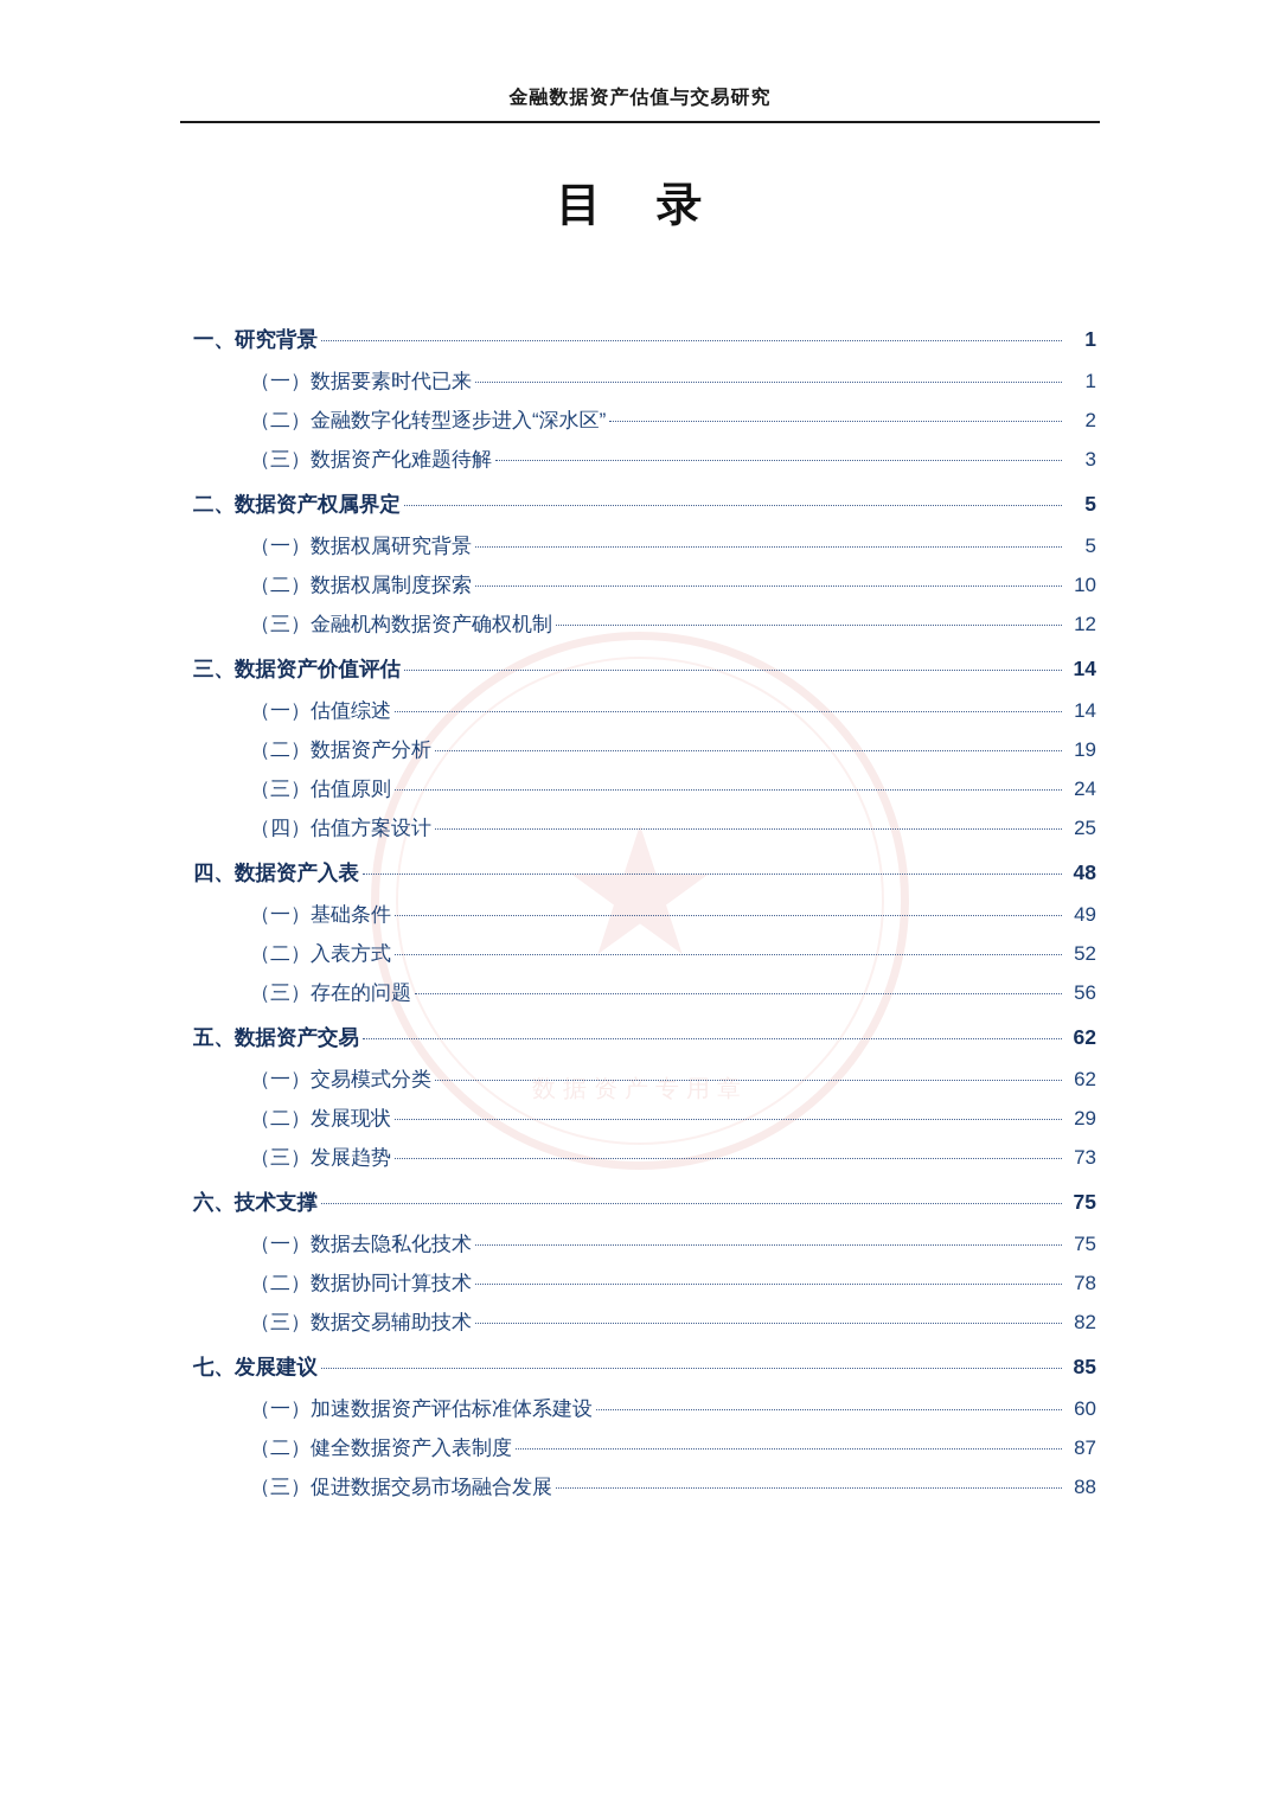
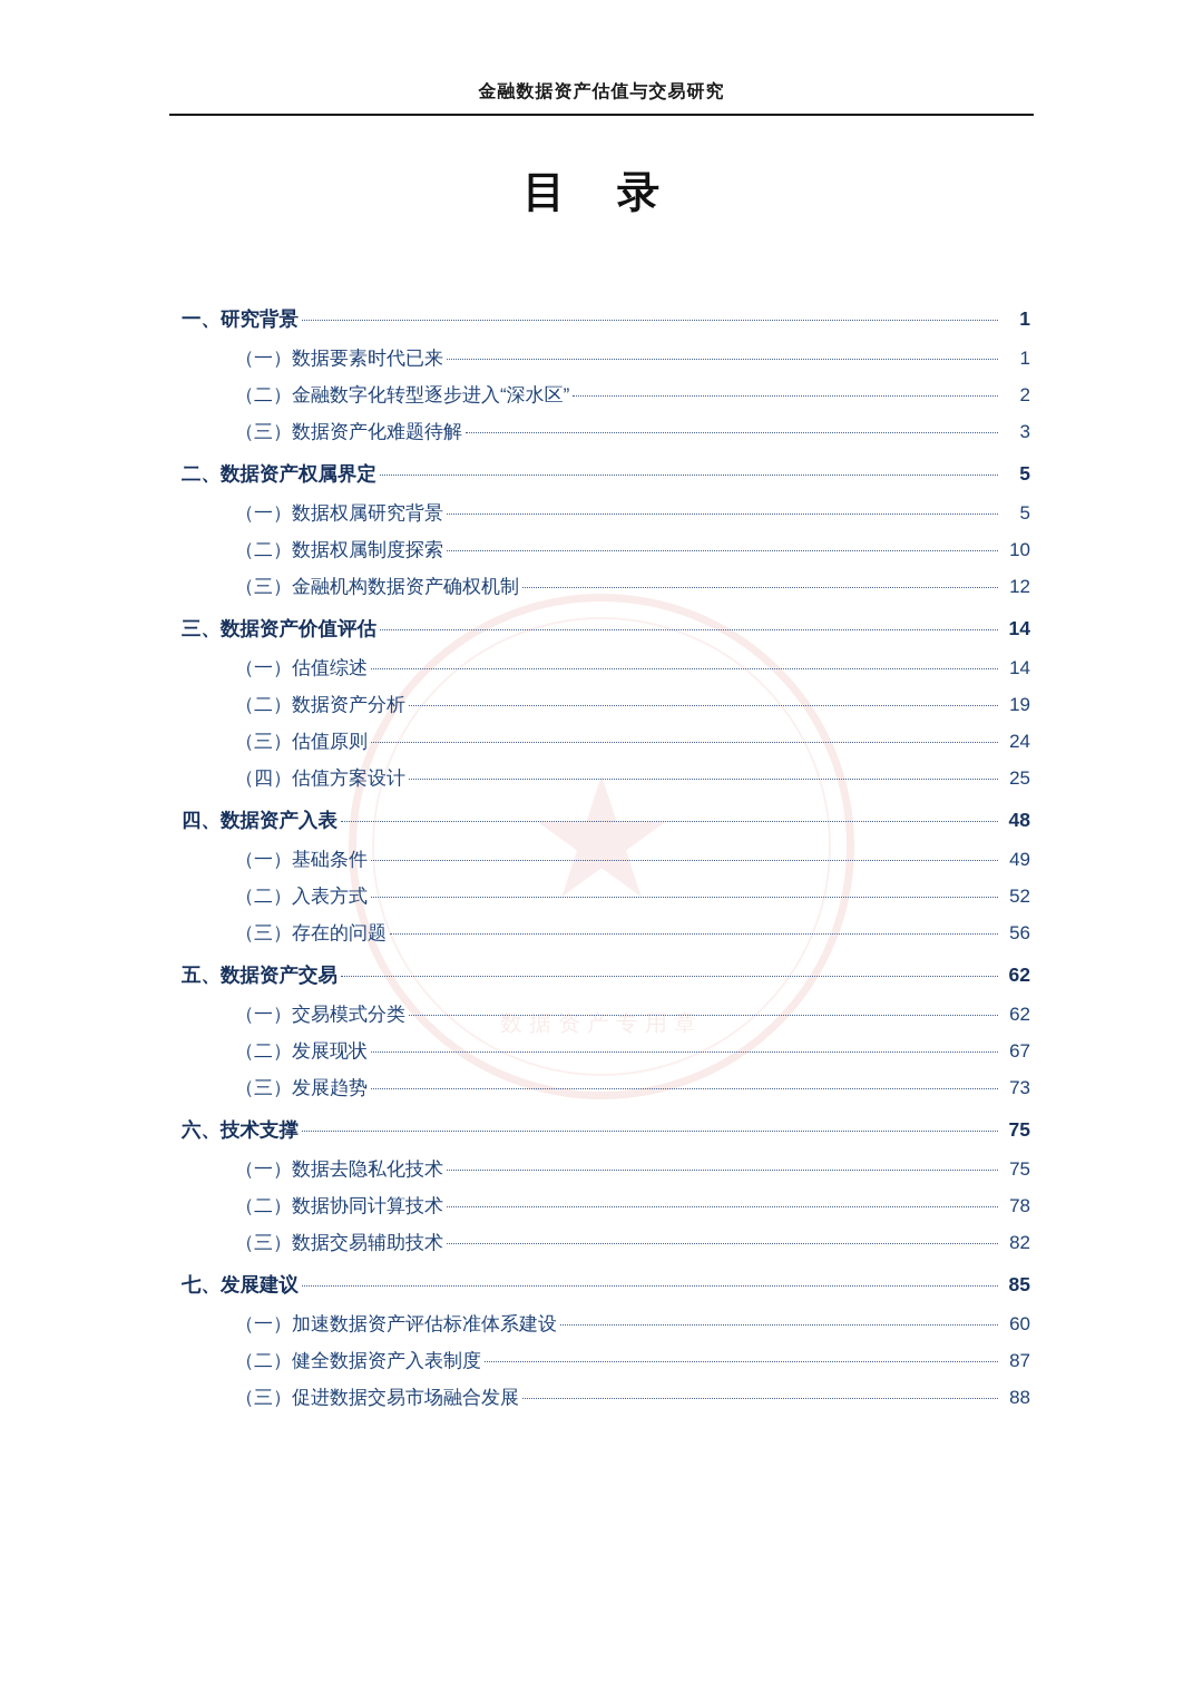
  ★
  数据资产专用章
  金融数据资产估值与交易研究
  目 录
  一、研究背景
  1
  （一）数据要素时代已来
  1
  （二）金融数字化转型逐步进入“深水区”
  2
  （三）数据资产化难题待解
  3
  二、数据资产权属界定
  5
  （一）数据权属研究背景
  5
  （二）数据权属制度探索
  10
  （三）金融机构数据资产确权机制
  12
  三、数据资产价值评估
  14
  （一）估值综述
  14
  （二）数据资产分析
  19
  （三）估值原则
  24
  （四）估值方案设计
  25
  四、数据资产入表
  48
  （一）基础条件
  49
  （二）入表方式
  52
  （三）存在的问题
  56
  五、数据资产交易
  62
  （一）交易模式分类
  62
  （二）发展现状
- 29
+ 67
  （三）发展趋势
  73
  六、技术支撑
  75
  （一）数据去隐私化技术
  75
  （二）数据协同计算技术
  78
  （三）数据交易辅助技术
  82
  七、发展建议
  85
  （一）加速数据资产评估标准体系建设
  60
  （二）健全数据资产入表制度
  87
  （三）促进数据交易市场融合发展
  88
